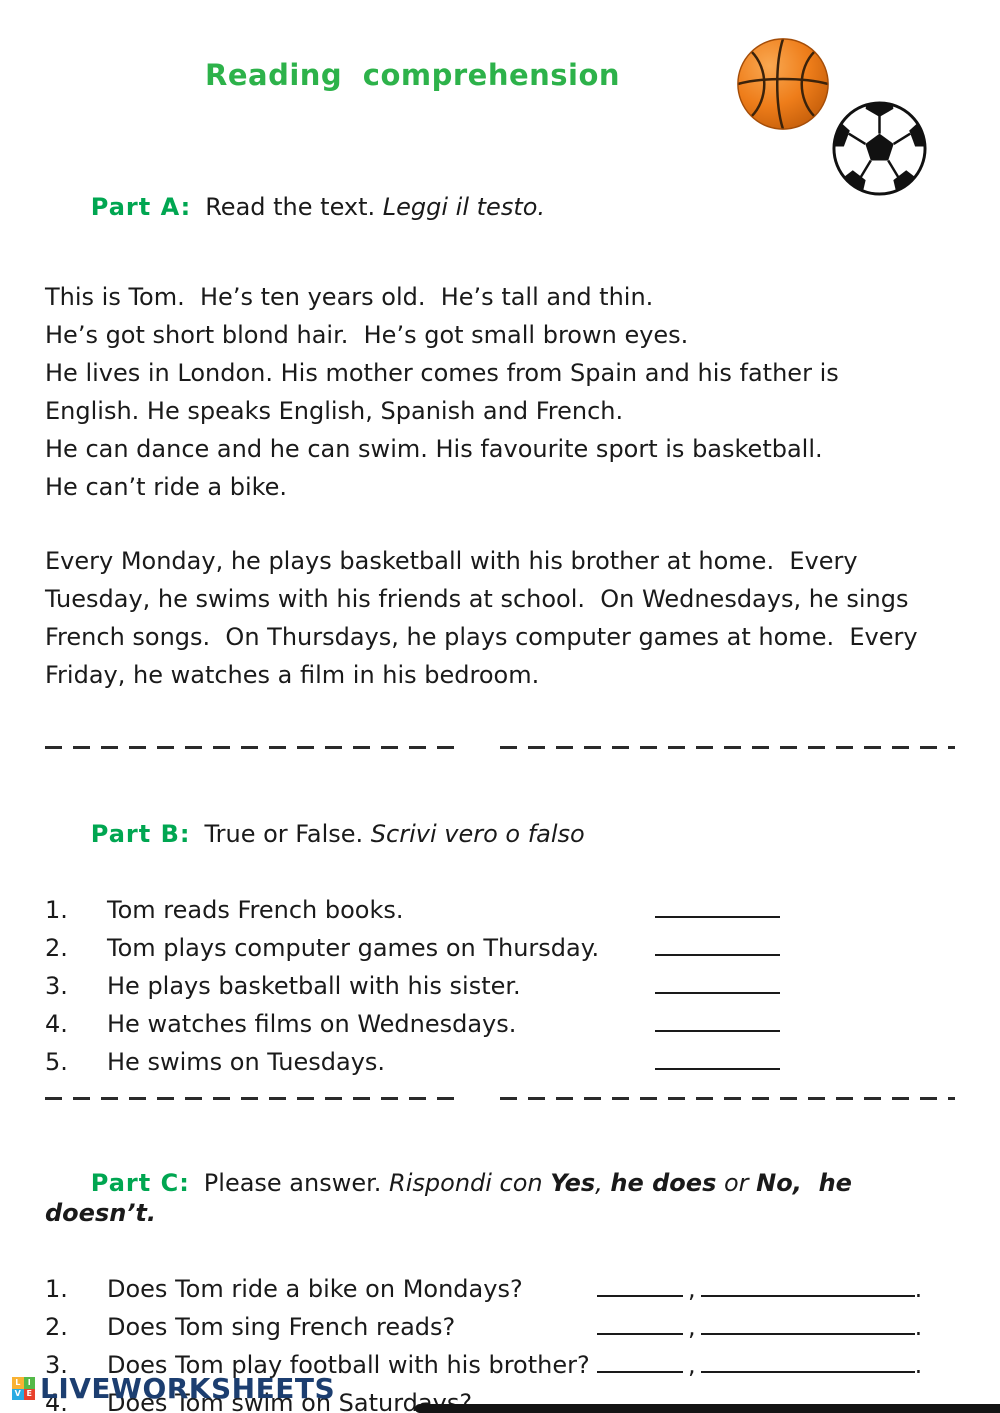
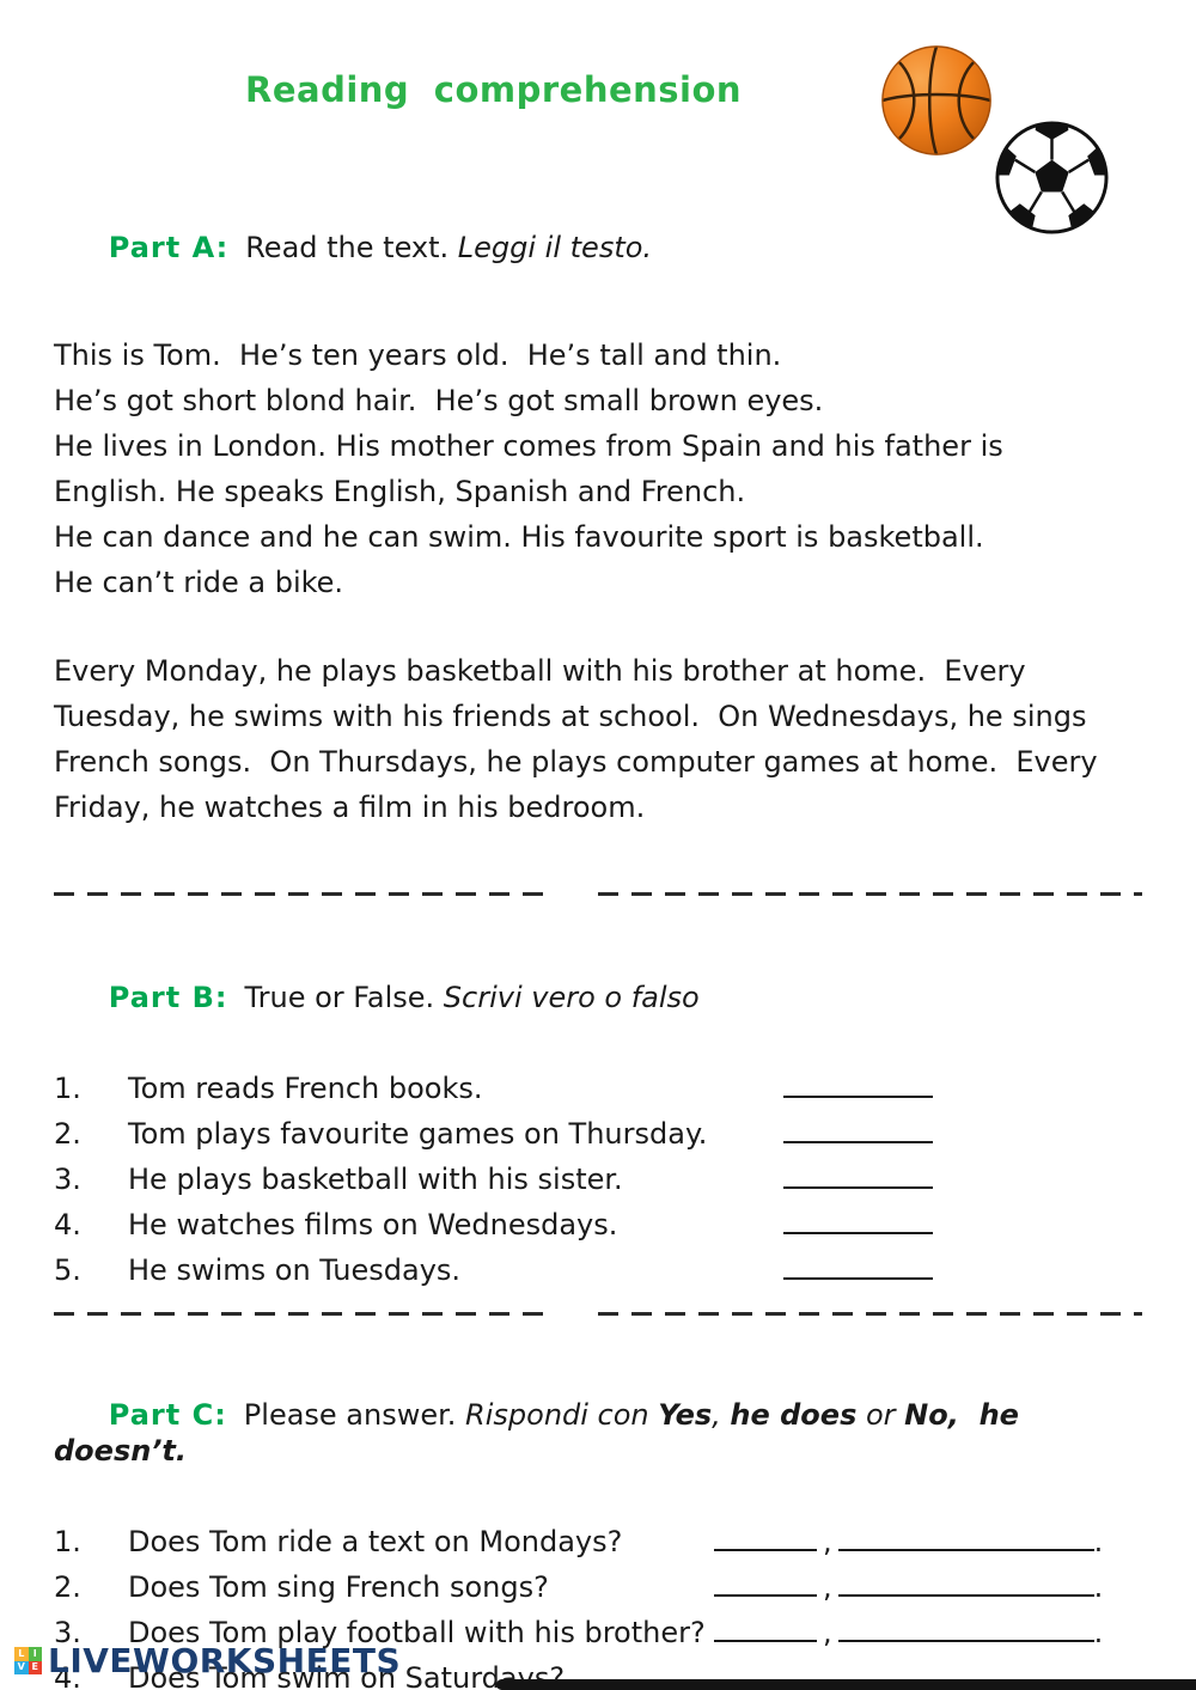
  Reading comprehension
  Part A: Read the text. Leggi il testo.
  This is Tom. He’s ten years old. He’s tall and thin.
  He’s got short blond hair. He’s got small brown eyes.
  He lives in London. His mother comes from Spain and his father is
  English. He speaks English, Spanish and French.
  He can dance and he can swim. His favourite sport is basketball.
  He can’t ride a bike.
  Every Monday, he plays basketball with his brother at home. Every
  Tuesday, he swims with his friends at school. On Wednesdays, he sings
  French songs. On Thursdays, he plays computer games at home. Every
  Friday, he watches a film in his bedroom.
  Part B: True or False. Scrivi vero o falso
  1. Tom reads French books.
- 2. Tom plays computer games on Thursday.
+ 2. Tom plays favourite games on Thursday.
  3. He plays basketball with his sister.
  4. He watches films on Wednesdays.
  5. He swims on Tuesdays.
  Part C: Please answer. Rispondi con Yes, he does or No, he doesn’t.
- 1. Does Tom ride a bike on Mondays? , .
+ 1. Does Tom ride a text on Mondays? , .
- 2. Does Tom sing French reads? , .
+ 2. Does Tom sing French songs? , .
  3. Does Tom play football with his brother? , .
  4. Does Tom swim on Saturdays? , .
  L
  I
  V
  E
  LIVEWORKSHEETS
